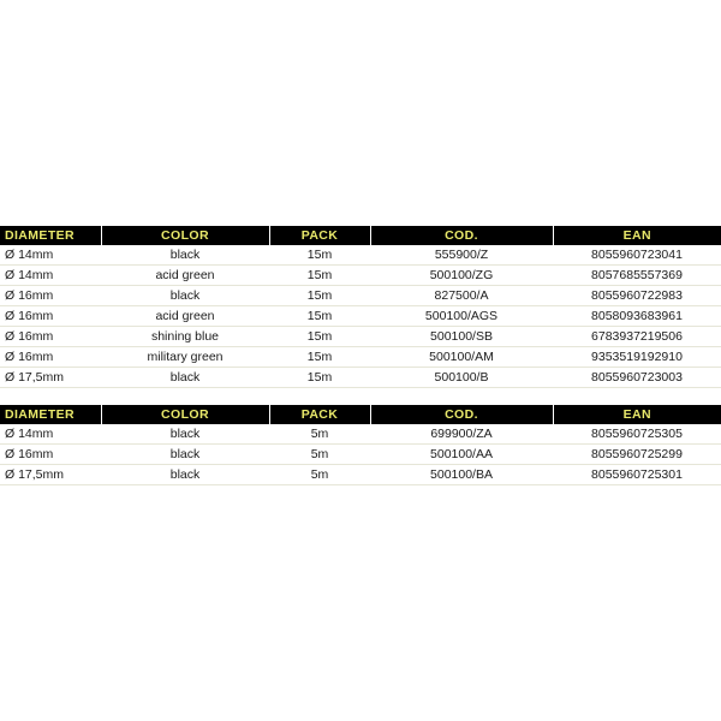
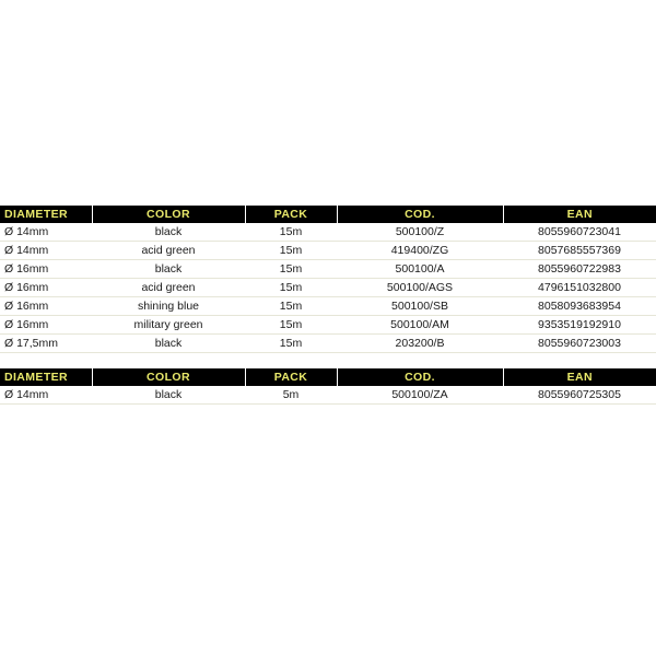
  DIAMETER	COLOR	PACK	COD.	EAN
- Ø 14mm	black	15m	555900/Z	8055960723041
+ Ø 14mm	black	15m	500100/Z	8055960723041
- Ø 14mm	acid green	15m	500100/ZG	8057685557369
+ Ø 14mm	acid green	15m	419400/ZG	8057685557369
- Ø 16mm	black	15m	827500/A	8055960722983
+ Ø 16mm	black	15m	500100/A	8055960722983
- Ø 16mm	acid green	15m	500100/AGS	8058093683961
+ Ø 16mm	acid green	15m	500100/AGS	4796151032800
- Ø 16mm	shining blue	15m	500100/SB	6783937219506
+ Ø 16mm	shining blue	15m	500100/SB	8058093683954
  Ø 16mm	military green	15m	500100/AM	9353519192910
- Ø 17,5mm	black	15m	500100/B	8055960723003
+ Ø 17,5mm	black	15m	203200/B	8055960723003
  DIAMETER	COLOR	PACK	COD.	EAN
- Ø 14mm	black	5m	699900/ZA	8055960725305
+ Ø 14mm	black	5m	500100/ZA	8055960725305
- Ø 16mm	black	5m	500100/AA	8055960725299
- Ø 17,5mm	black	5m	500100/BA	8055960725301
